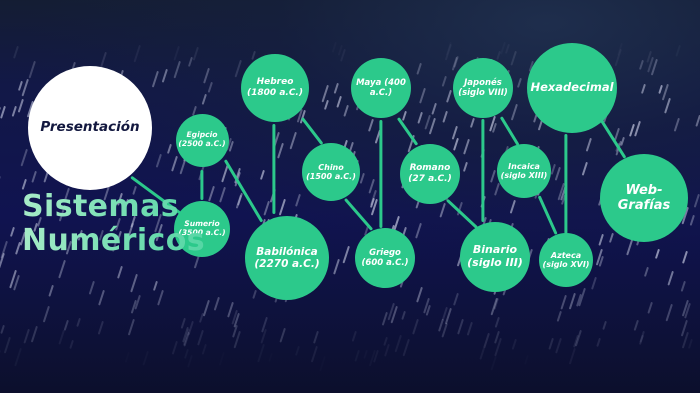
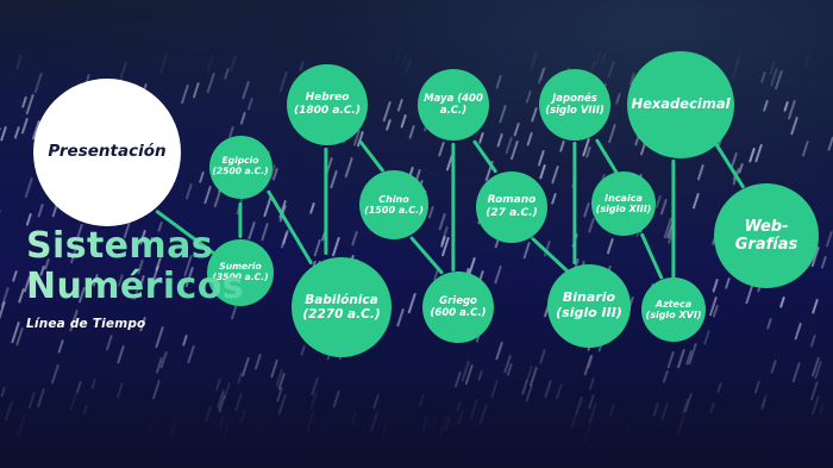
  Presentación
  Egipcio
  (2500 a.C.)
  (2270 a.C.)
  Hebreo
  (1800 a.C.)
  Chino
  (1500 a.C.)
  Griego
  (600 a.C.)
  Maya (400
  a.C.)
  Romano
  (27 a.C.)
  Japonés
  (siglo VIII)
  Incaica
  (siglo XIII)
  Binario
  (siglo III)
  Azteca
  (siglo XVI)
  Hexadecimal
  Web-
  Grafías
  Sistemas
  Numéricos
+ Línea de Tiempo
